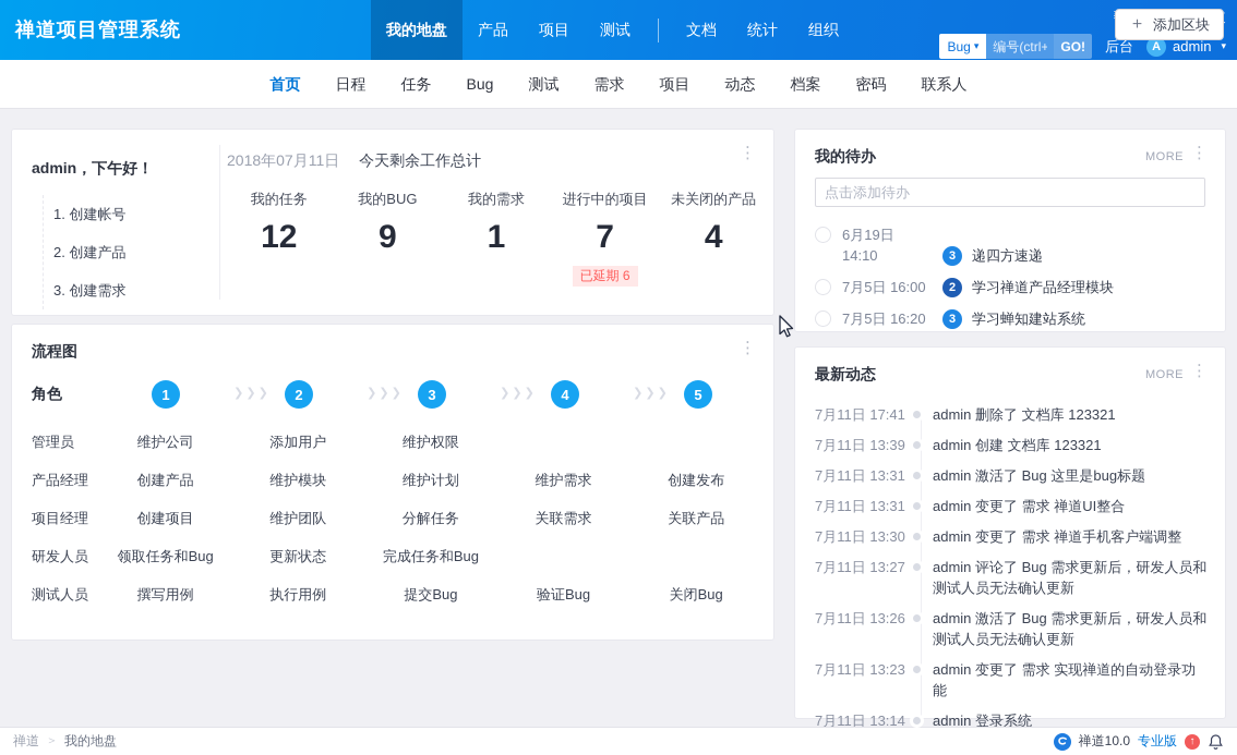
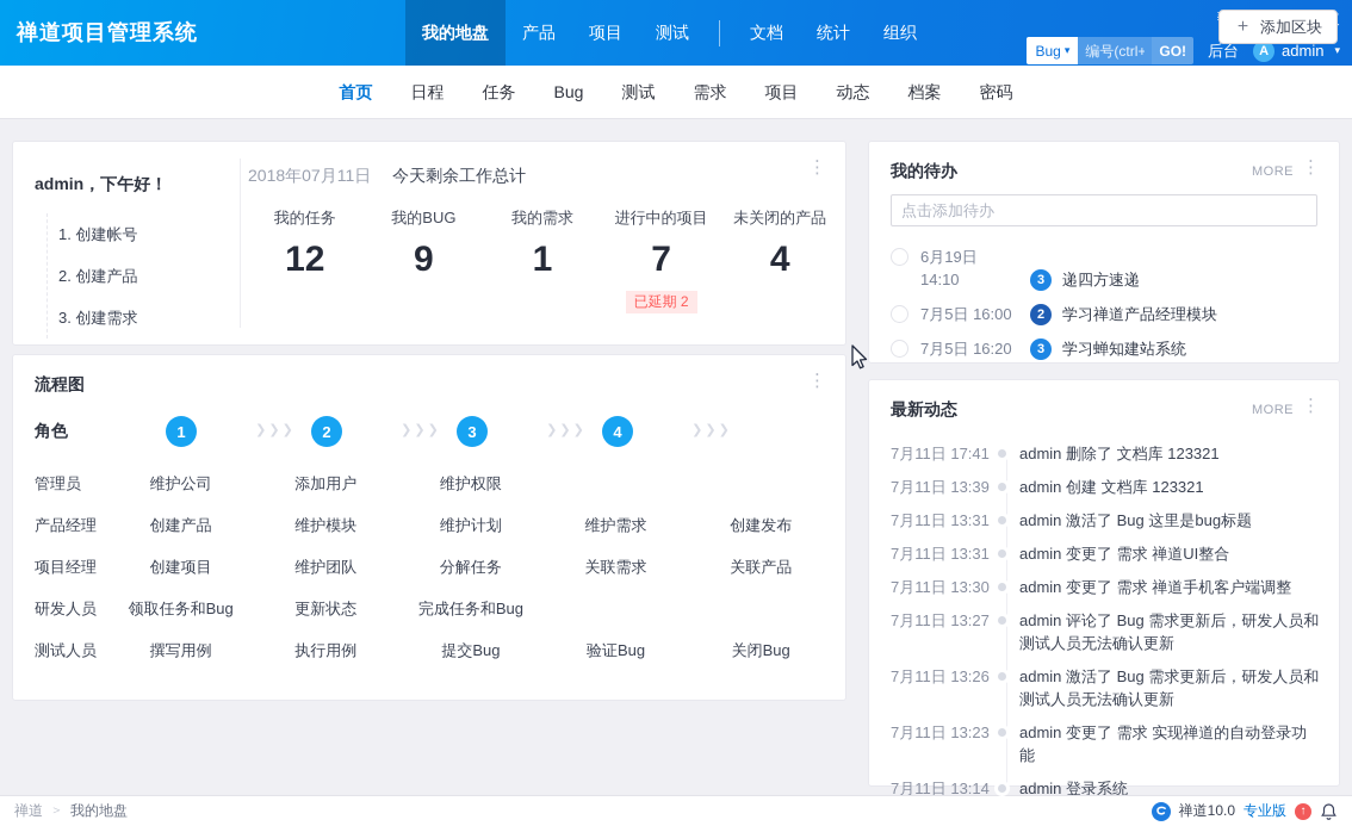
  禅道项目管理系统
  我的地盘
  产品
  项目
  测试
  文档
  统计
  组织
  Bug
  ▾
  编号(ctrl+
  GO!
  后台
  A
  admin
  ▾
  首页
  日程
  任务
  Bug
  测试
  需求
  项目
  动态
  档案
  密码
- 联系人
  ＋
  添加区块
  admin，下午好！
  1. 创建帐号
  2. 创建产品
  3. 创建需求
  2018年07月11日 今天剩余工作总计
  我的任务
  12
  我的BUG
  9
  我的需求
  1
  进行中的项目
  7
- 已延期 6
+ 已延期 2
  未关闭的产品
  4
  ⋮
  流程图
  ⋮
  角色
  1
  2
  3
  4
- 5
  ❯❯❯
  ❯❯❯
  ❯❯❯
  ❯❯❯
  管理员
  维护公司
  添加用户
  维护权限
  产品经理
  创建产品
  维护模块
  维护计划
  维护需求
  创建发布
  项目经理
  创建项目
  维护团队
  分解任务
  关联需求
  关联产品
  研发人员
  领取任务和Bug
  更新状态
  完成任务和Bug
  测试人员
  撰写用例
  执行用例
  提交Bug
  验证Bug
  关闭Bug
  我的待办
  MORE
  ⋮
  点击添加待办
  6月19日
  14:10
  3
  递四方速递
  7月5日 16:00
  2
  学习禅道产品经理模块
  7月5日 16:20
  3
  学习蝉知建站系统
  最新动态
  MORE
  ⋮
  7月11日 17:41
  admin 删除了 文档库 123321
  7月11日 13:39
  admin 创建 文档库 123321
  7月11日 13:31
  admin 激活了 Bug 这里是bug标题
  7月11日 13:31
  admin 变更了 需求 禅道UI整合
  7月11日 13:30
  admin 变更了 需求 禅道手机客户端调整
  7月11日 13:27
  admin 评论了 Bug 需求更新后，研发人员和测试人员无法确认更新
  7月11日 13:26
  admin 激活了 Bug 需求更新后，研发人员和测试人员无法确认更新
  7月11日 13:23
  admin 变更了 需求 实现禅道的自动登录功能
  7月11日 13:14
  admin 登录系统
  禅道
  ＞
  我的地盘
  禅道10.0
  专业版
  ↑
